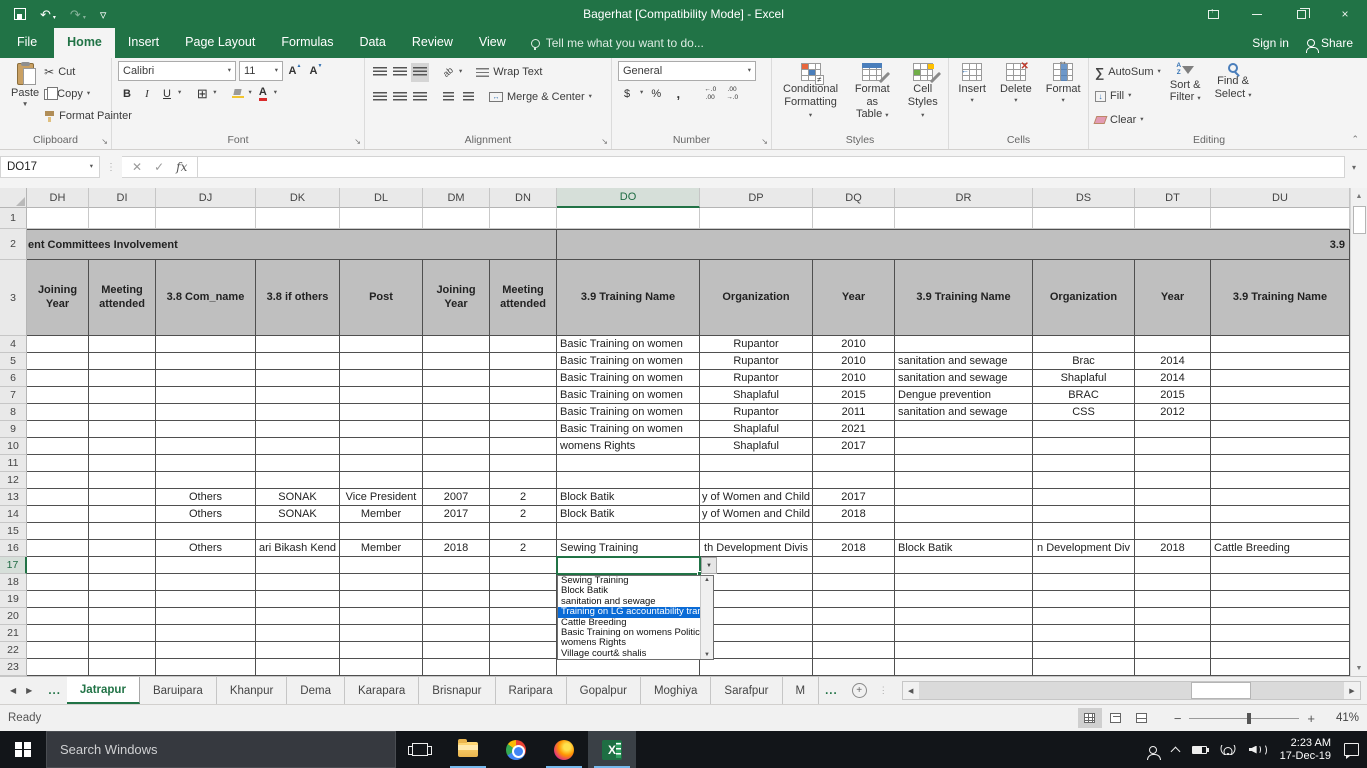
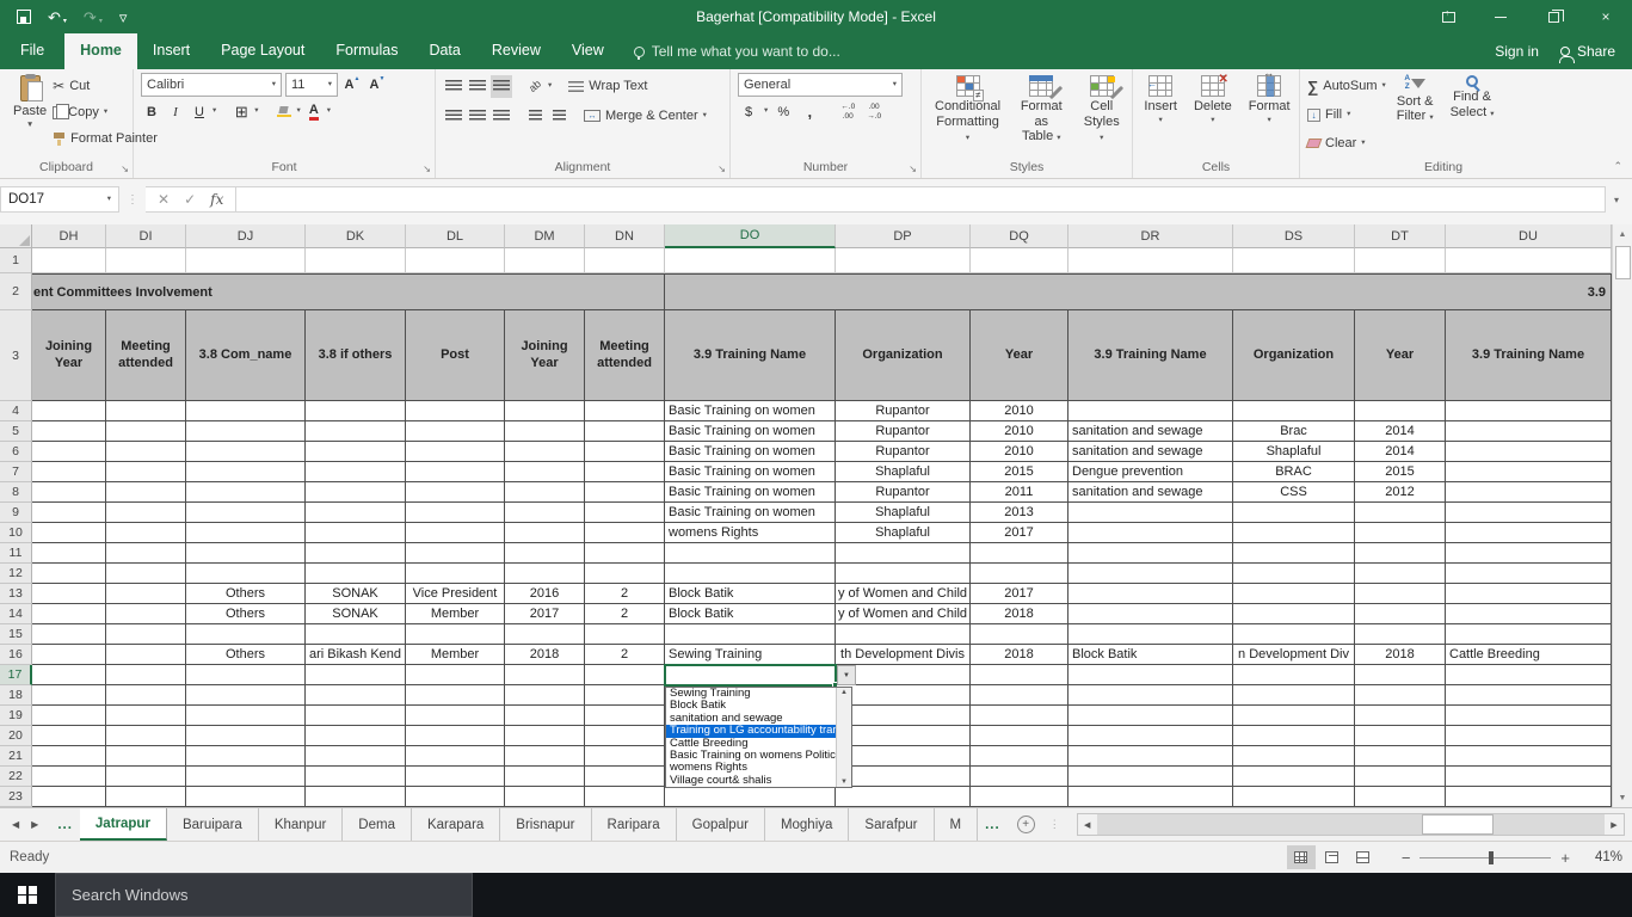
  ▿
  Bagerhat [Compatibility Mode] - Excel
  ×
  File
  Home
  Insert
  Page Layout
  Formulas
  Data
  Review
  View
  Tell me what you want to do...
  Sign in
  Share
  Paste
  ✂
  Cut
  Copy
  Format Painter
  Clipboard
  ↘
  Calibri
  11
  A
  A
  B
  I
  U
  ⊞
  A
  Font
  ↘
  Wrap Text
  Merge & Center
  Alignment
  ↘
  General
  $
  %
  ,
  Number
  ↘
  Conditional
  Formatting
  Format as
  Table
  Cell
  Styles
  Styles
  Insert
  Delete
  Format
  Cells
  ∑
  AutoSum
  ↓
  Fill
  Clear
  Sort &
  Filter
  Find &
  Select
  Editing
  ⌃
  DO17
  ⋮
  ✕
  ✓
  fx
  ▾
  DH
  DI
  DJ
  DK
  DL
  DM
  DN
  DO
  DP
  DQ
  DR
  DS
  DT
  DU
  1
  2
  ent Committees Involvement
  3.9
  3
  Joining Year
  Meeting attended
  3.8 Com_name
  3.8 if others
  Post
  Joining Year
  Meeting attended
  3.9 Training Name
  Organization
  Year
  3.9 Training Name
  Organization
  Year
  3.9 Training Name
  4
  Basic Training on women
  Rupantor
  2010
  5
  Basic Training on women
  Rupantor
  2010
  sanitation and sewage
  Brac
  2014
  6
  Basic Training on women
  Rupantor
  2010
  sanitation and sewage
  Shaplaful
  2014
  7
  Basic Training on women
  Shaplaful
  2015
  Dengue prevention
  BRAC
  2015
  8
  Basic Training on women
  Rupantor
  2011
  sanitation and sewage
  CSS
  2012
  9
  Basic Training on women
  Shaplaful
- 2021
+ 2013
  10
  womens Rights
  Shaplaful
  2017
  11
  12
  13
  Others
  SONAK
  Vice President
- 2007
+ 2016
  2
  Block Batik
  y of Women and Child
  2017
  14
  Others
  SONAK
  Member
  2017
  2
  Block Batik
  y of Women and Child
  2018
  15
  16
  Others
  ari Bikash Kend
  Member
  2018
  2
  Sewing Training
  th Development Divis
  2018
  Block Batik
  n Development Div
  2018
  Cattle Breeding
  17
  18
  19
  20
  21
  22
  23
  Sewing Training
  Block Batik
  sanitation and sewage
  Training on LG accountability tra
  Cattle Breeding
  Basic Training on womens Politic
  womens Rights
  Village court& shalis
  ◀
  ▶
  ...
  Jatrapur
  Baruipara
  Khanpur
  Dema
  Karapara
  Brisnapur
  Raripara
  Gopalpur
  Moghiya
  Sarafpur
  M
  ...
  +
  ⋮
  Ready
  −
  +
  41%
  Search Windows
- X
- 2:23 AM
- 17-Dec-19
